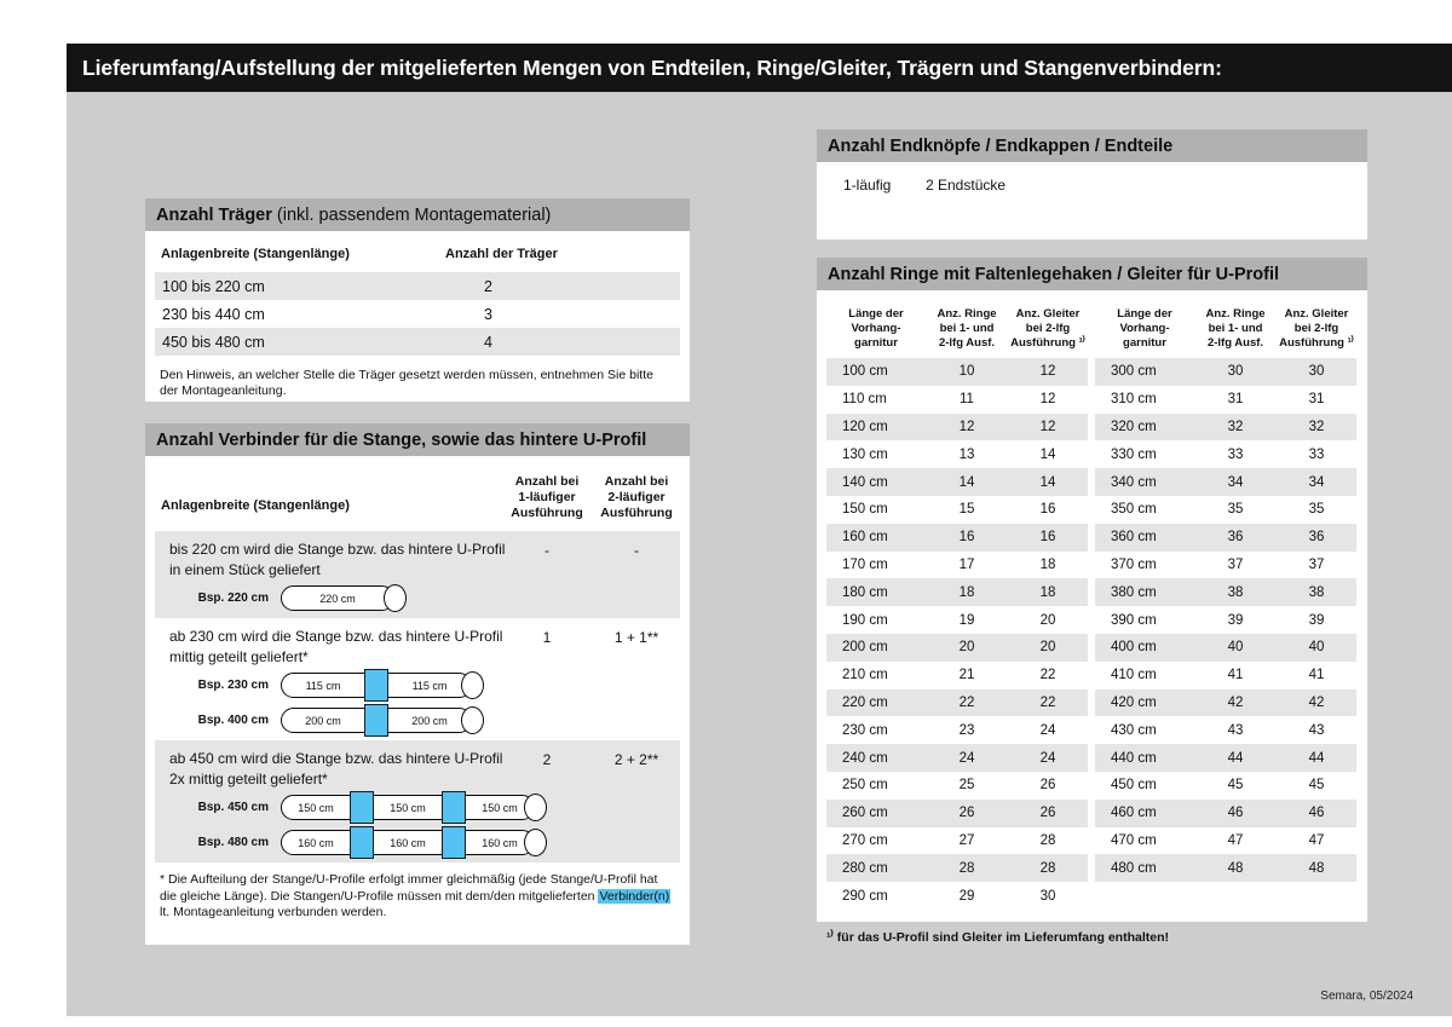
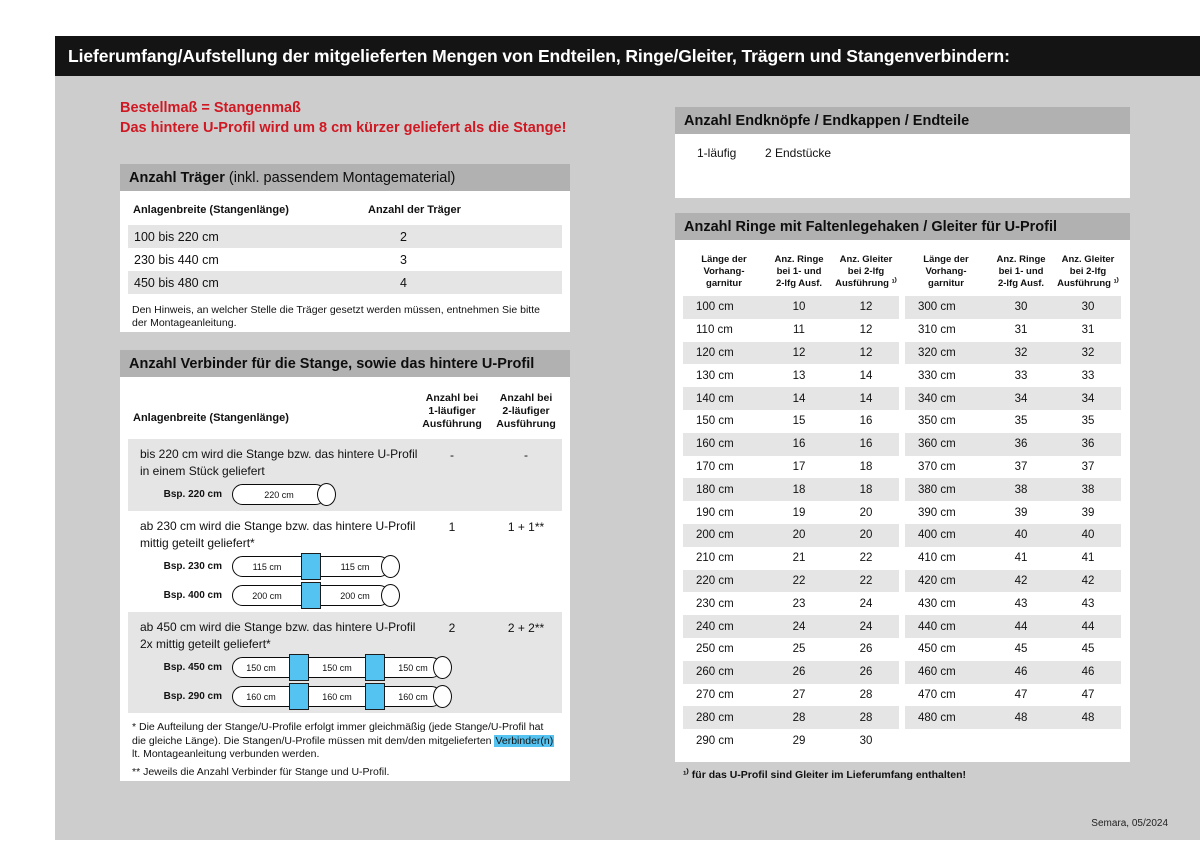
  Lieferumfang/Aufstellung der mitgelieferten Mengen von Endteilen, Ringe/Gleiter, Trägern und Stangenverbindern:
+ Bestellmaß = Stangenmaß
+ Das hintere U-Profil wird um 8 cm kürzer geliefert als die Stange!
  Anzahl Träger
  (inkl. passendem Montagematerial)
  Anlagenbreite (Stangenlänge)
  Anzahl der Träger
  100 bis 220 cm
  2
  230 bis 440 cm
  3
  450 bis 480 cm
  4
  Den Hinweis, an welcher Stelle die Träger gesetzt werden müssen, entnehmen Sie bitte der Montageanleitung.
  Anzahl Verbinder für die Stange, sowie das hintere U-Profil
  Anlagenbreite (Stangenlänge)
  Anzahl bei
  1-läufiger
  Ausführung
  Anzahl bei
  2-läufiger
  Ausführung
  bis 220 cm wird die Stange bzw. das hintere U-Profil
  in einem Stück geliefert
  -
  -
  Bsp. 220 cm
  220 cm
  ab 230 cm wird die Stange bzw. das hintere U-Profil
  mittig geteilt geliefert*
  1
  1 + 1**
  Bsp. 230 cm
  115 cm
  115 cm
  Bsp. 400 cm
  200 cm
  200 cm
  ab 450 cm wird die Stange bzw. das hintere U-Profil
  2x mittig geteilt geliefert*
  2
  2 + 2**
  Bsp. 450 cm
  150 cm
  150 cm
  150 cm
- Bsp. 480 cm
+ Bsp. 290 cm
  160 cm
  160 cm
  160 cm
  * Die Aufteilung der Stange/U-Profile erfolgt immer gleichmäßig (jede Stange/U-Profil hat die gleiche Länge). Die Stangen/U-Profile müssen mit dem/den mitgelieferten Verbinder(n) lt. Montageanleitung verbunden werden.
+ ** Jeweils die Anzahl Verbinder für Stange und U-Profil.
  Anzahl Endknöpfe / Endkappen / Endteile
  1-läufig
  2 Endstücke
  Anzahl Ringe mit Faltenlegehaken / Gleiter für U-Profil
  Länge der
  Vorhang-
  garnitur
  Anz. Ringe
  bei 1- und
  2-lfg Ausf.
  Anz. Gleiter
  bei 2-lfg
  Ausführung ¹⁾
  100 cm
  10
  12
  110 cm
  11
  12
  120 cm
  12
  12
  130 cm
  13
  14
  140 cm
  14
  14
  150 cm
  15
  16
  160 cm
  16
  16
  170 cm
  17
  18
  180 cm
  18
  18
  190 cm
  19
  20
  200 cm
  20
  20
  210 cm
  21
  22
  220 cm
  22
  22
  230 cm
  23
  24
  240 cm
  24
  24
  250 cm
  25
  26
  260 cm
  26
  26
  270 cm
  27
  28
  280 cm
  28
  28
  290 cm
  29
  30
  Länge der
  Vorhang-
  garnitur
  Anz. Ringe
  bei 1- und
  2-lfg Ausf.
  Anz. Gleiter
  bei 2-lfg
  Ausführung ¹⁾
  300 cm
  30
  30
  310 cm
  31
  31
  320 cm
  32
  32
  330 cm
  33
  33
  340 cm
  34
  34
  350 cm
  35
  35
  360 cm
  36
  36
  370 cm
  37
  37
  380 cm
  38
  38
  390 cm
  39
  39
  400 cm
  40
  40
  410 cm
  41
  41
  420 cm
  42
  42
  430 cm
  43
  43
  440 cm
  44
  44
  450 cm
  45
  45
  460 cm
  46
  46
  470 cm
  47
  47
  480 cm
  48
  48
  ¹⁾ für das U-Profil sind Gleiter im Lieferumfang enthalten!
  Semara, 05/2024
